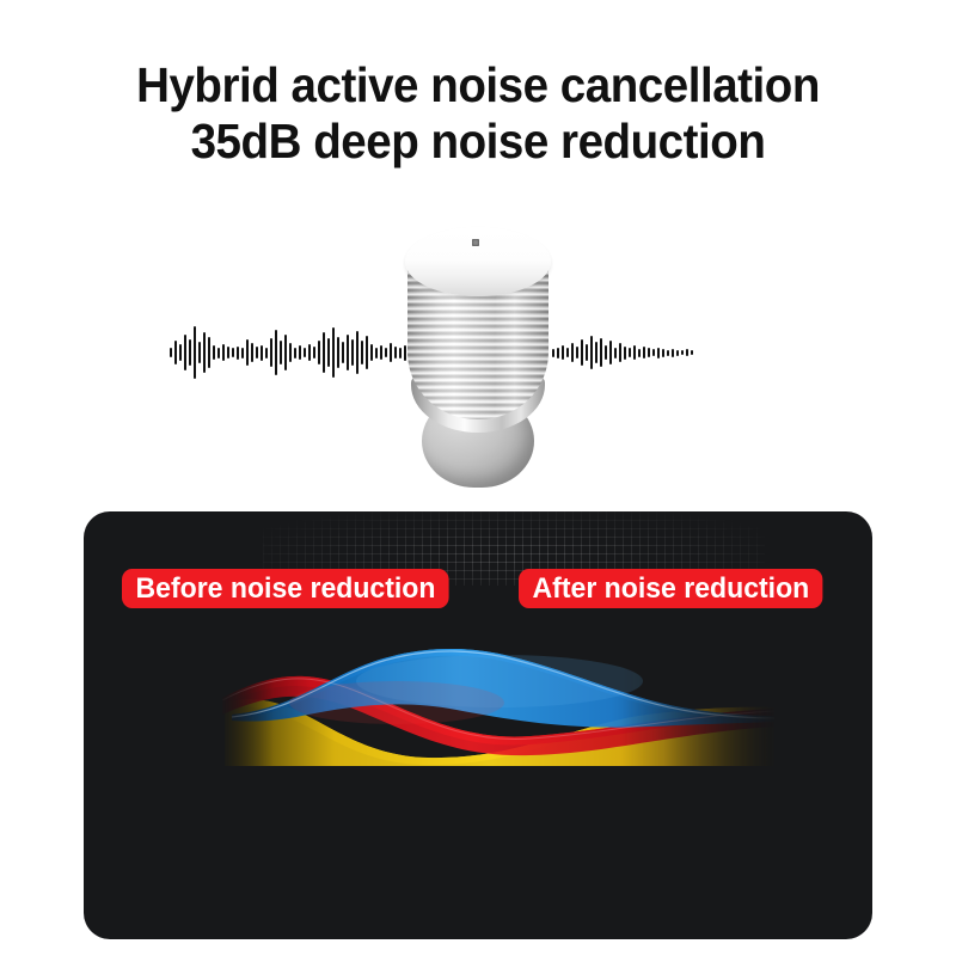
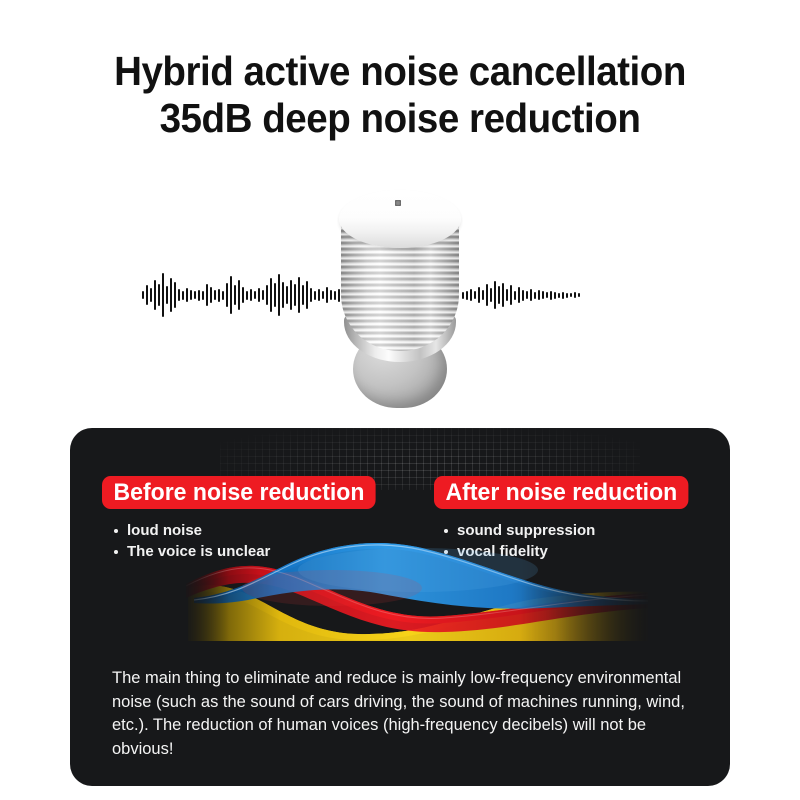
  Hybrid active noise cancellation
  35dB deep noise reduction
  Before noise reduction
  After noise reduction
+ loud noise
+ The voice is unclear
+ sound suppression
+ vocal fidelity
+ The main thing to eliminate and reduce is mainly low-frequency environmental noise (such as the sound of cars driving, the sound of machines running, wind, etc.). The reduction of human voices (high-frequency decibels) will not be obvious!
